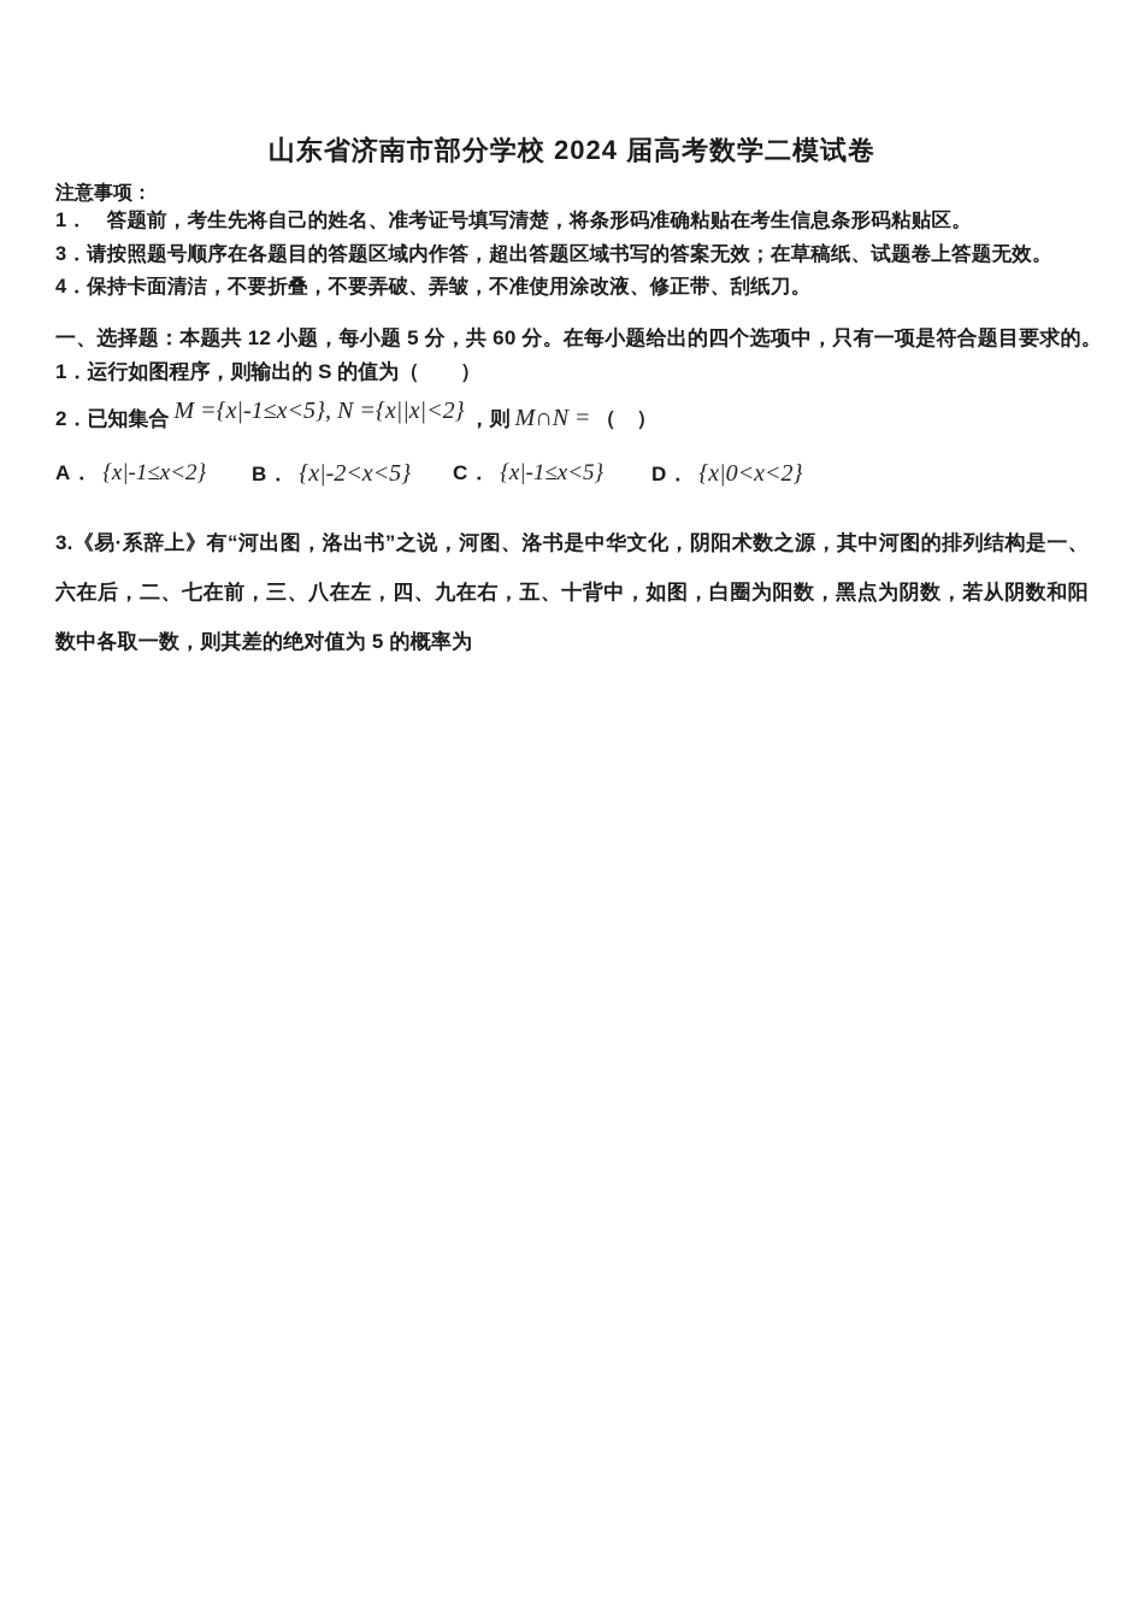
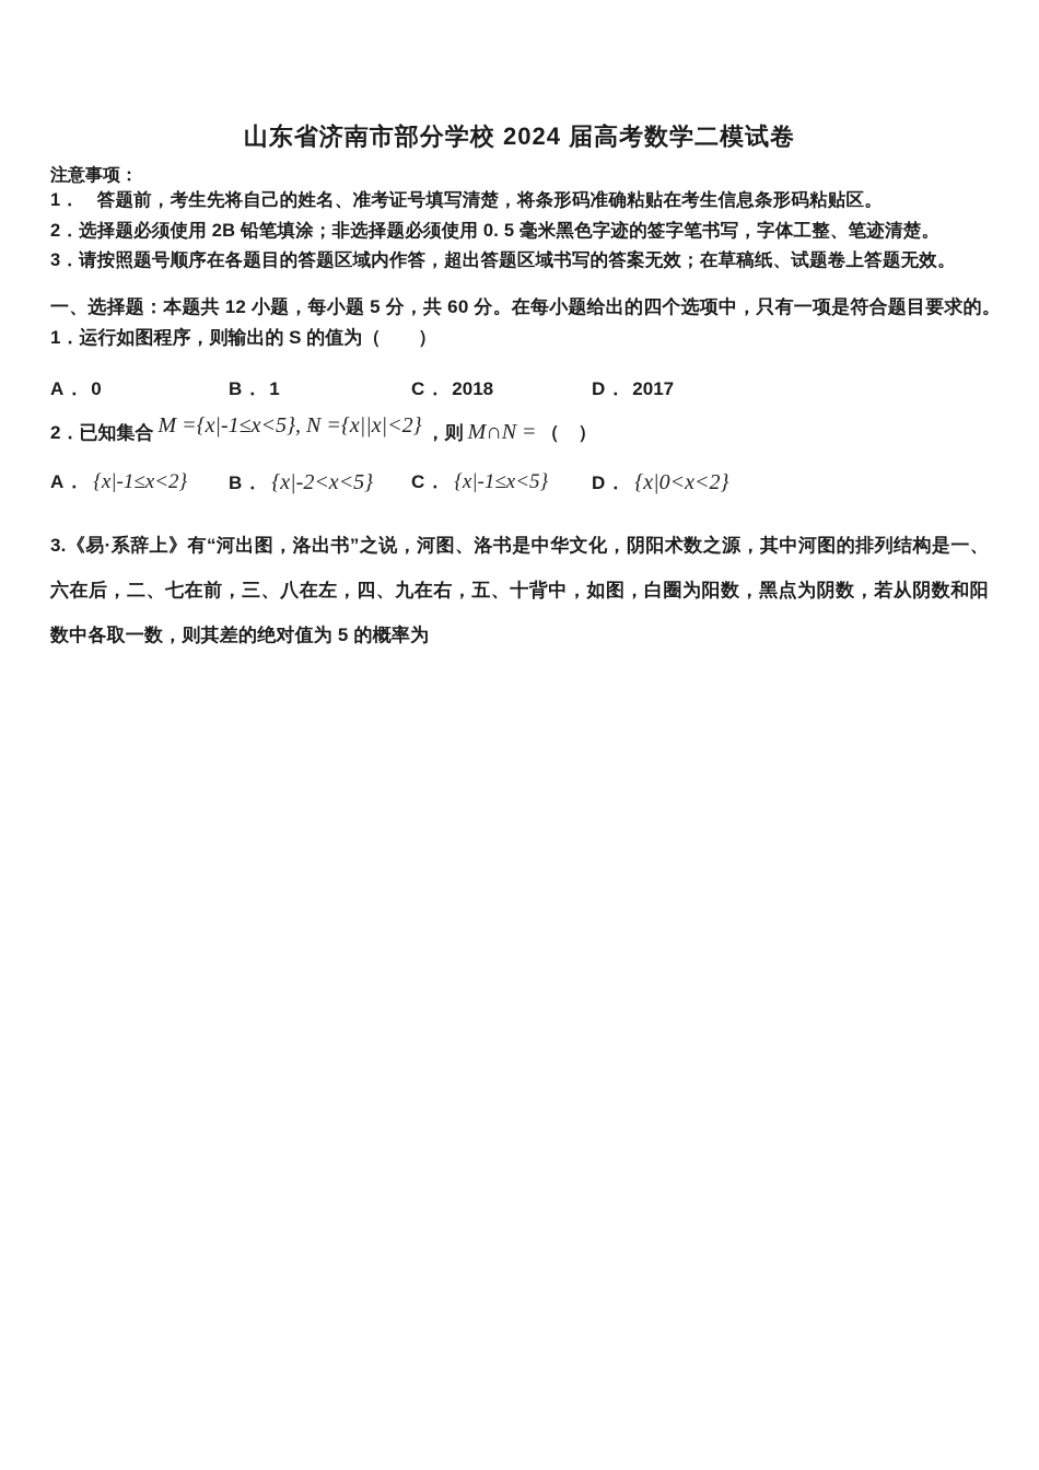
  山东省济南市部分学校 2024 届高考数学二模试卷
  注意事项：
  1． 答题前，考生先将自己的姓名、准考证号填写清楚，将条形码准确粘贴在考生信息条形码粘贴区。
+ 2．选择题必须使用 2B 铅笔填涂；非选择题必须使用 0. 5 毫米黑色字迹的签字笔书写，字体工整、笔迹清楚。
  3．请按照题号顺序在各题目的答题区域内作答，超出答题区域书写的答案无效；在草稿纸、试题卷上答题无效。
- 4．保持卡面清洁，不要折叠，不要弄破、弄皱，不准使用涂改液、修正带、刮纸刀。
  一、选择题：本题共 12 小题，每小题 5 分，共 60 分。在每小题给出的四个选项中，只有一项是符合题目要求的。
  1．运行如图程序，则输出的 S 的值为（ ）
+ A． 0
+ B． 1
+ C． 2018
+ D． 2017
  2．已知集合 M ={x|-1≤x<5}, N ={x||x|<2} ，则 M∩N = （ ）
  A． {x|-1≤x<2}
  B． {x|-2<x<5}
  C． {x|-1≤x<5}
  D． {x|0<x<2}
  3.《易·系辞上》有“河出图，洛出书”之说，河图、洛书是中华文化，阴阳术数之源，其中河图的排列结构是一、六在后，二、七在前，三、八在左，四、九在右，五、十背中，如图，白圈为阳数，黑点为阴数，若从阴数和阳数中各取一数，则其差的绝对值为 5 的概率为
